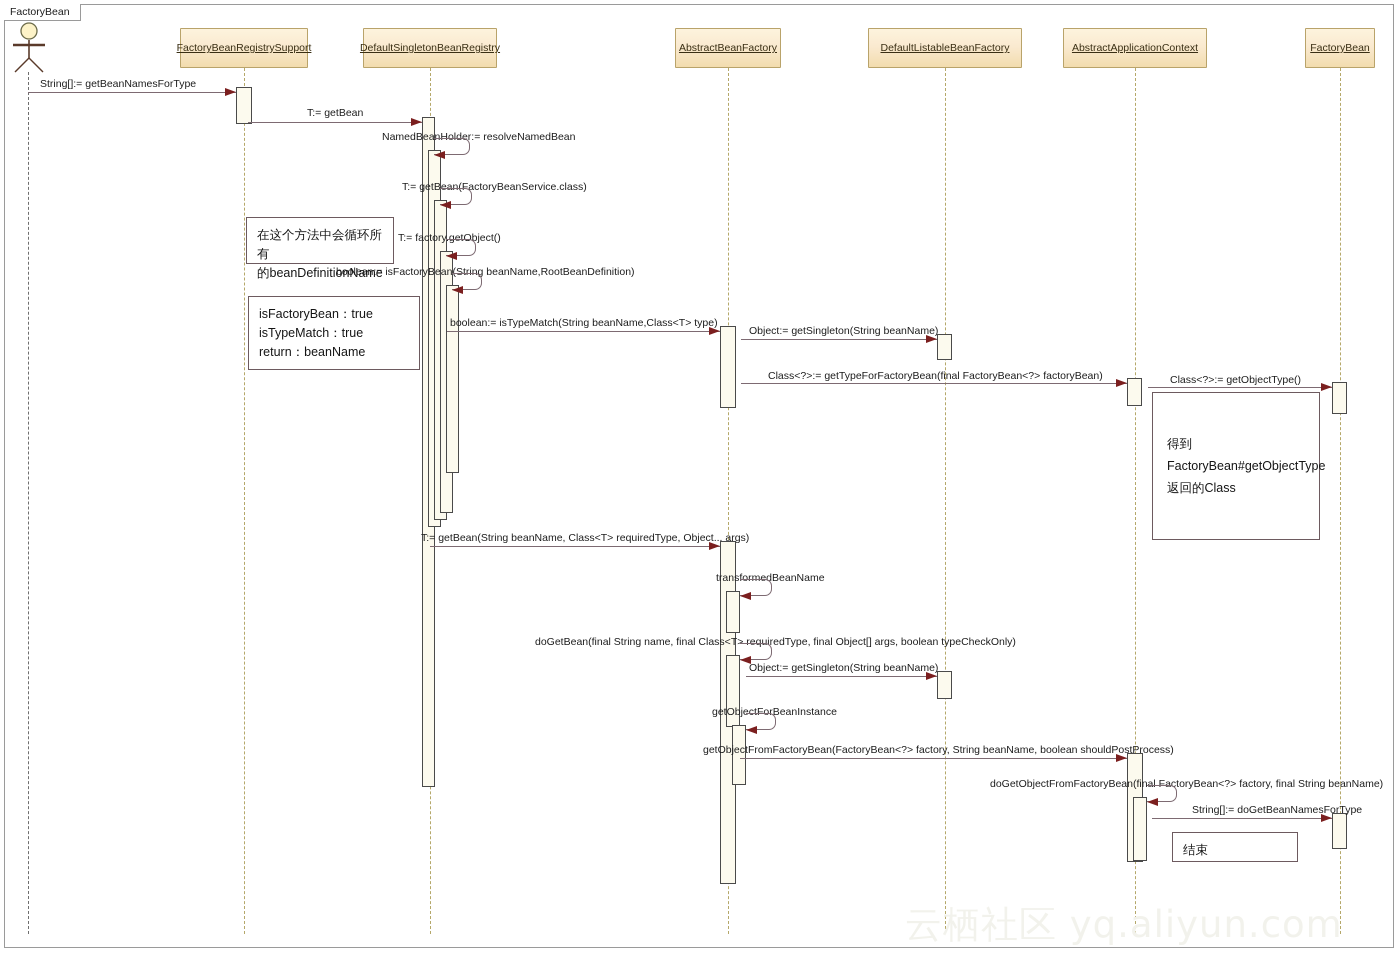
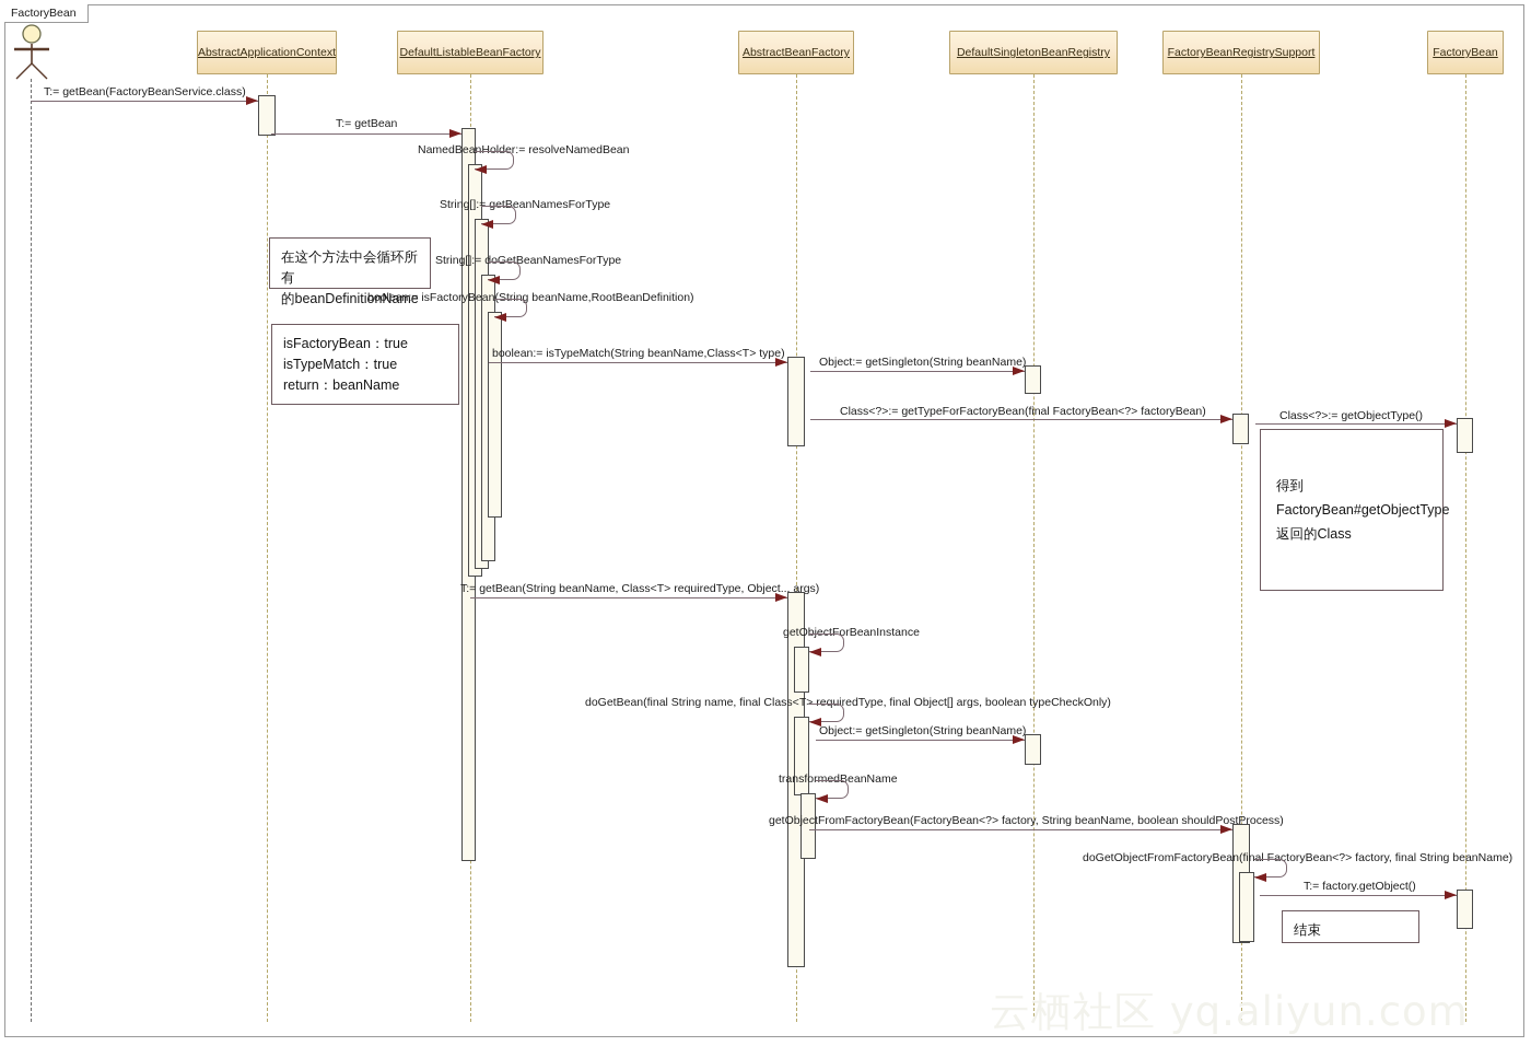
  FactoryBean
- FactoryBeanRegistrySupport
+ AbstractApplicationContext
- DefaultSingletonBeanRegistry
+ DefaultListableBeanFactory
  AbstractBeanFactory
- DefaultListableBeanFactory
+ DefaultSingletonBeanRegistry
- AbstractApplicationContext
+ FactoryBeanRegistrySupport
  FactoryBean
- String[]:= getBeanNamesForType
+ T:= getBean(FactoryBeanService.class)
  T:= getBean
  NamedBeanHolder:= resolveNamedBean
- T:= getBean(FactoryBeanService.class)
+ String[]:= getBeanNamesForType
- T:= factory.getObject()
+ String[]:= doGetBeanNamesForType
  isFactoryBean(String beanName,RootBeanDefinition)
  boolean:= isTypeMatch(String beanName,Class<T> type)
  Object:= getSingleton(String beanName)
  Class<?>:= getTypeForFactoryBean(final FactoryBean<?> factoryBean)
  Class<?>:= getObjectType()
  T:= getBean(String beanName, Class<T> requiredType, Object... args)
- transformedBeanName
+ getObjectForBeanInstance
  doGetBean(final String name, final Class<T> requiredType, final Object[] args, boolean typeCheckOnly)
  Object:= getSingleton(String beanName)
- getObjectForBeanInstance
+ transformedBeanName
  getObjectFromFactoryBean(FactoryBean<?> factory, String beanName, boolean shouldPostProcess)
  doGetObjectFromFactoryBean(final FactoryBean<?> factory, final String beanName)
- String[]:= doGetBeanNamesForType
+ T:= factory.getObject()
  在这个方法中会循环所有
  的beanDefinitionName
  isFactoryBean：true
  isTypeMatch：true
  return：beanName
  得到
  FactoryBean#getObjectType
  返回的Class
  结束
  云栖社区 yq.aliyun.com
